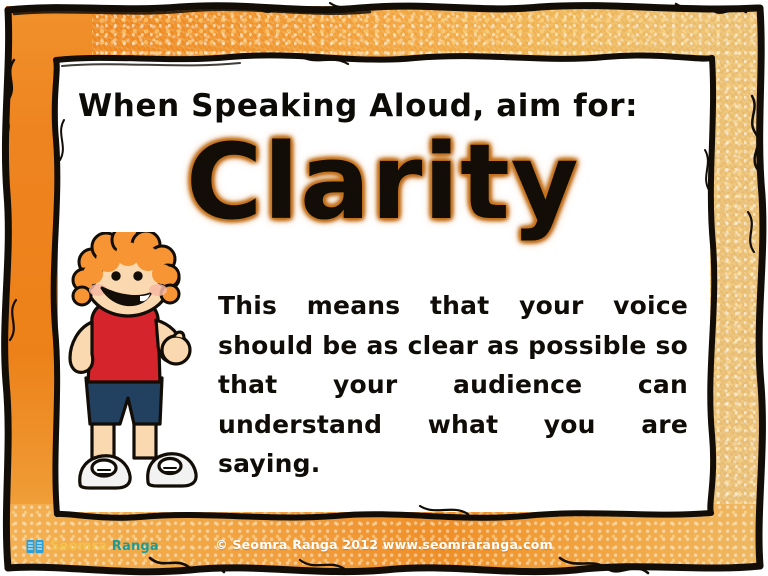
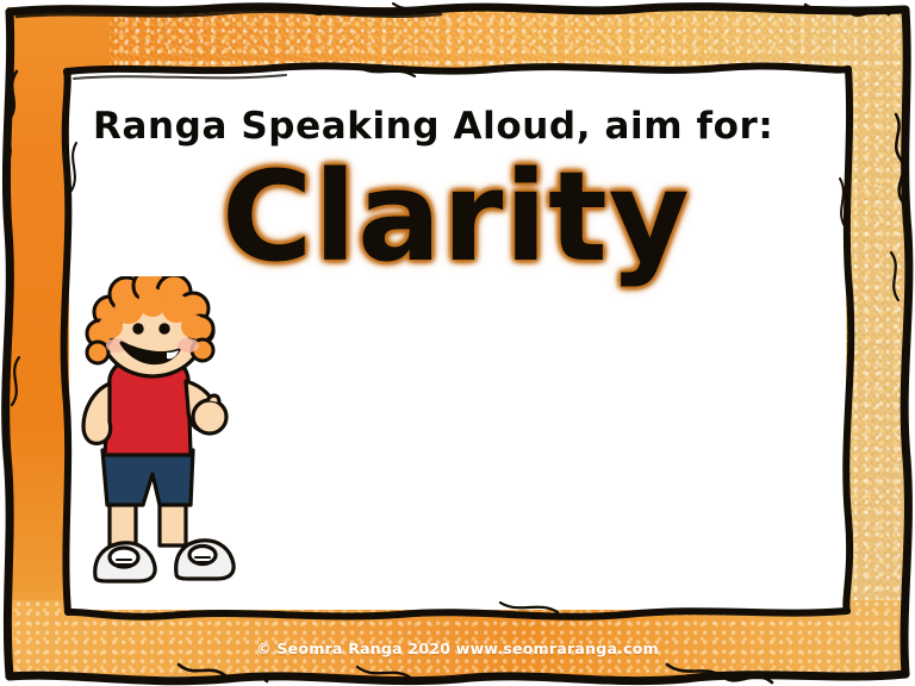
- When Speaking Aloud, aim for:
+ Ranga Speaking Aloud, aim for:
  Clarity
- This means that your voice should be as clear as possible so that your audience can understand what you are saying.
- Seomra Ranga
- © Seomra Ranga 2012 www.seomraranga.com
+ © Seomra Ranga 2020 www.seomraranga.com
